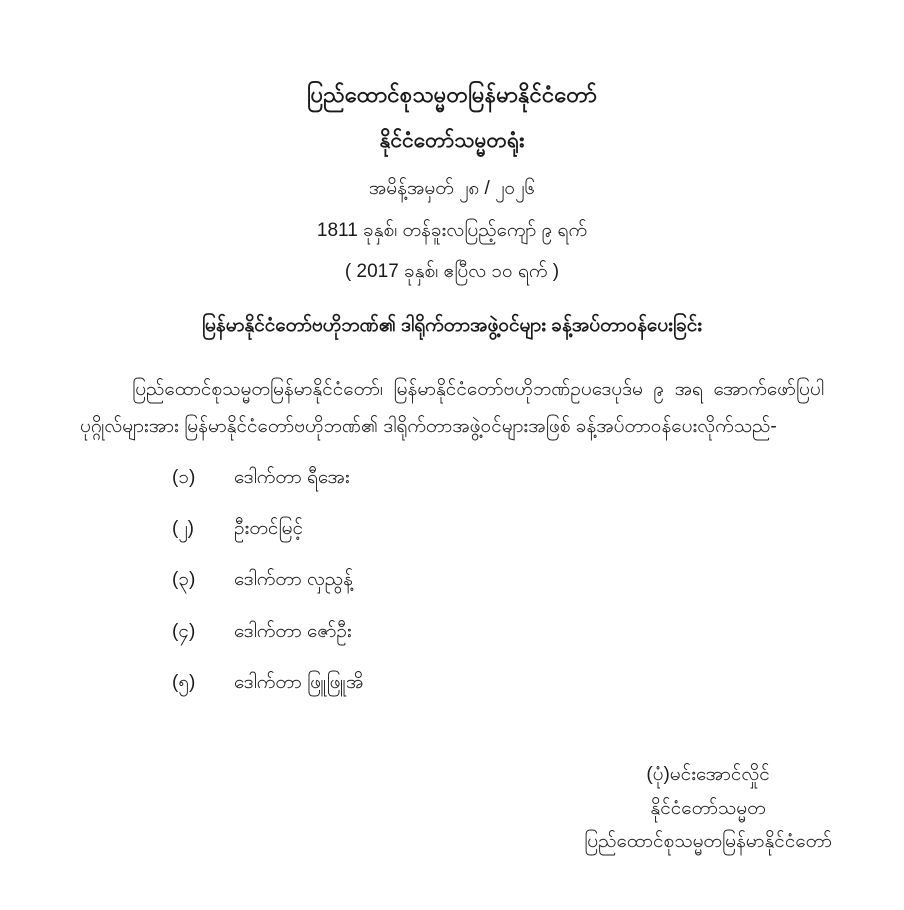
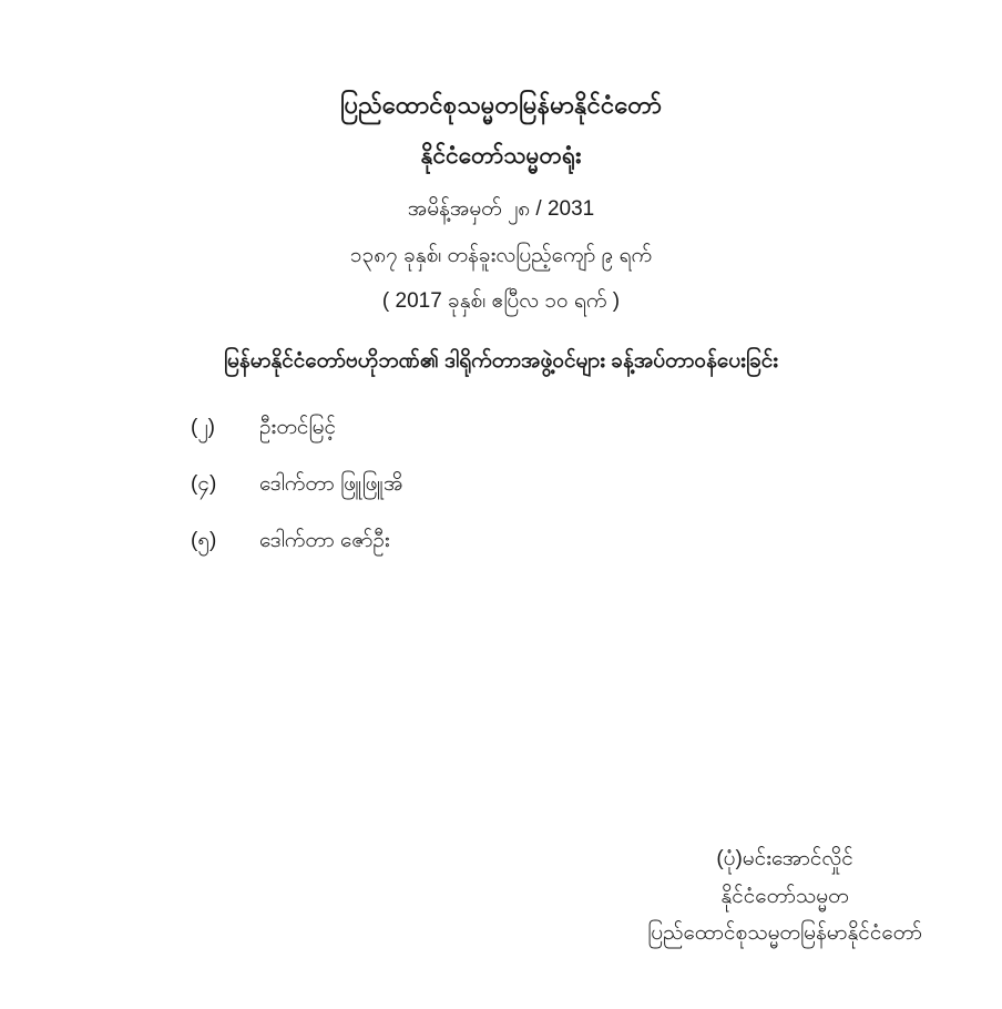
  ပြည်ထောင်စုသမ္မတမြန်မာနိုင်ငံတော်
  နိုင်ငံတော်သမ္မတရုံး
- အမိန့်အမှတ် ၂၈ / ၂၀၂၆
+ အမိန့်အမှတ် ၂၈ / 2031
- 1811 ခုနှစ်၊ တန်ခူးလပြည့်ကျော် ၉ ရက်
+ ၁၃၈၇ ခုနှစ်၊ တန်ခူးလပြည့်ကျော် ၉ ရက်
  ( 2017 ခုနှစ်၊ ဧပြီလ ၁၀ ရက် )
  မြန်မာနိုင်ငံတော်ဗဟိုဘဏ်၏ ဒါရိုက်တာအဖွဲ့ဝင်များ ခန့်အပ်တာဝန်ပေးခြင်း
- ပြည်ထောင်စုသမ္မတမြန်မာနိုင်ငံတော်၊ မြန်မာနိုင်ငံတော်ဗဟိုဘဏ်ဥပဒေပုဒ်မ ၉ အရ အောက်ဖော်ပြပါပုဂ္ဂိုလ်များအား မြန်မာနိုင်ငံတော်ဗဟိုဘဏ်၏ ဒါရိုက်တာအဖွဲ့ဝင်များအဖြစ် ခန့်အပ်တာဝန်ပေးလိုက်သည်-
- (၁)
- ဒေါက်တာ ရီအေး
  (၂)
  ဦးတင်မြင့်
- (၃)
- ဒေါက်တာ လှညွန့်
  (၄)
- ဒေါက်တာ ဇော်ဦး
+ ဒေါက်တာ ဖြူဖြူအိ
  (၅)
- ဒေါက်တာ ဖြူဖြူအိ
+ ဒေါက်တာ ဇော်ဦး
  (ပုံ)မင်းအောင်လှိုင်
  နိုင်ငံတော်သမ္မတ
  ပြည်ထောင်စုသမ္မတမြန်မာနိုင်ငံတော်
